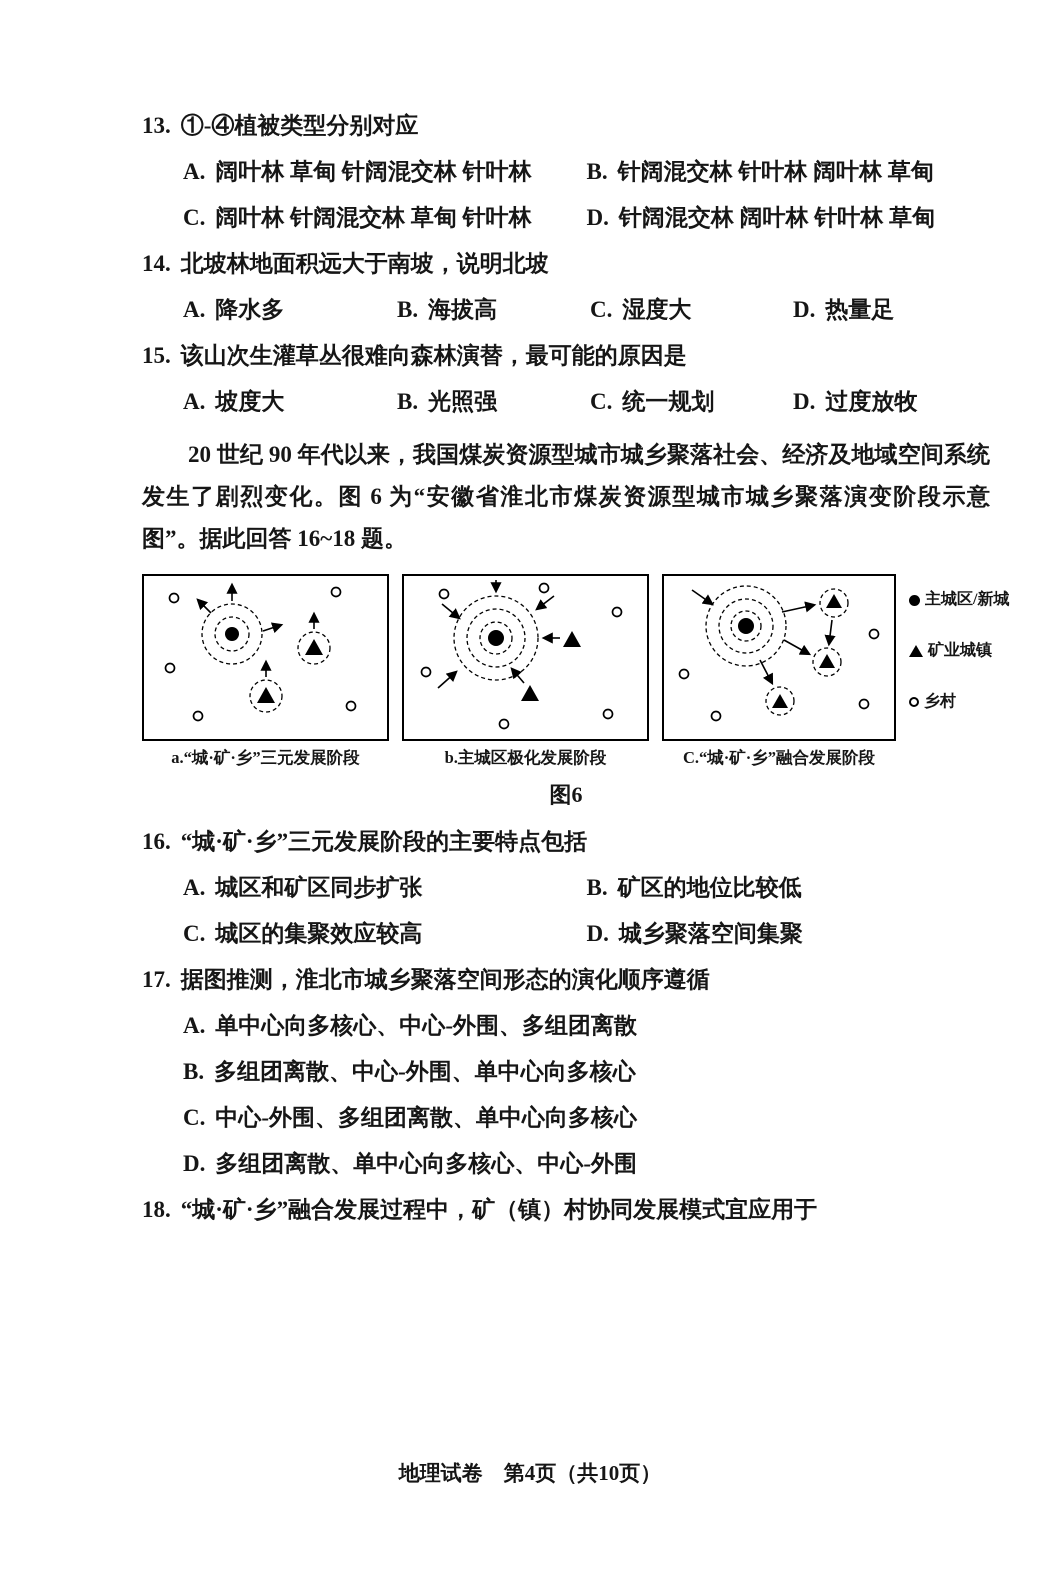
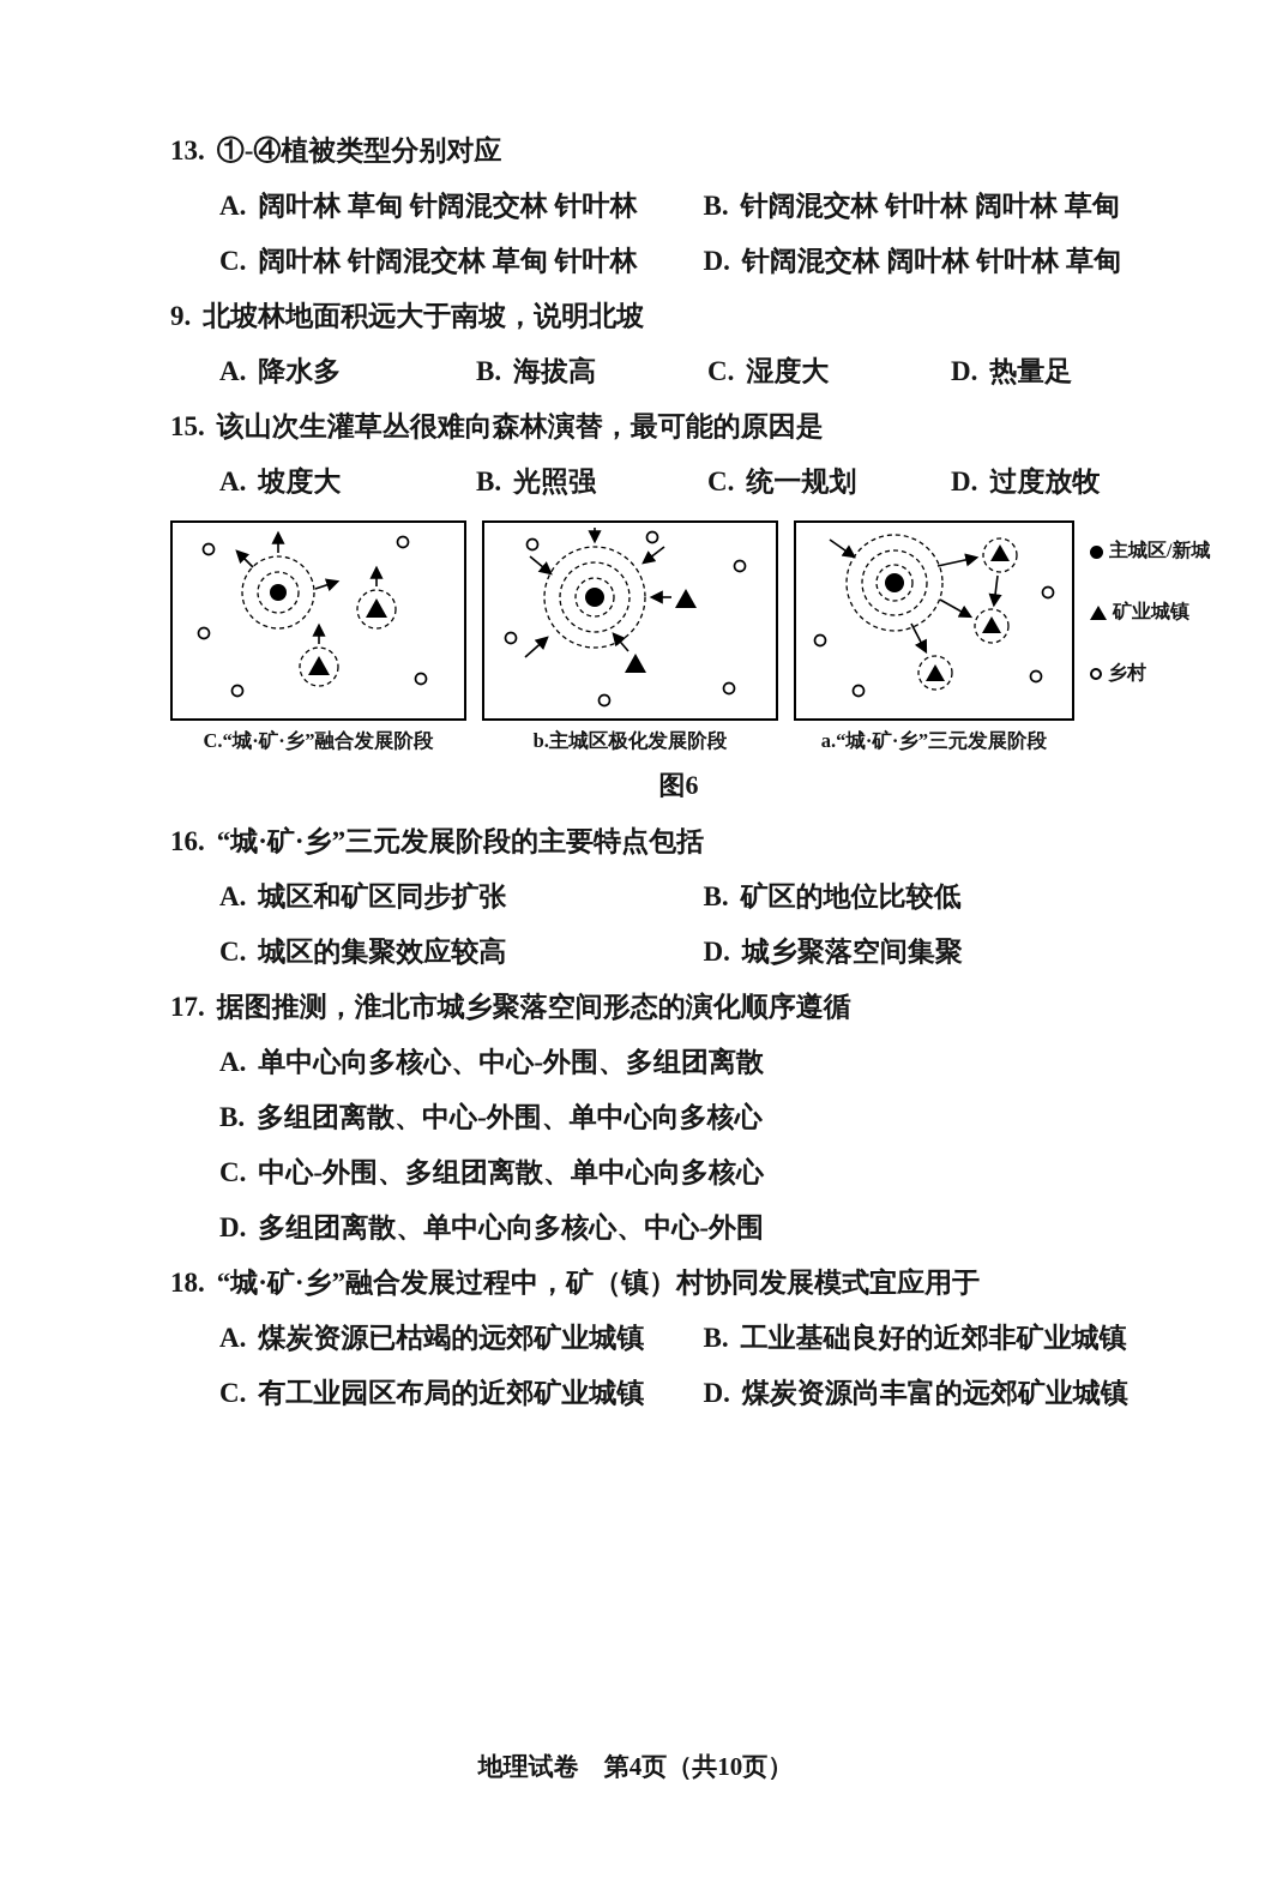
  13.
  ①-④植被类型分别对应
  A. 阔叶林 草甸 针阔混交林 针叶林
  B. 针阔混交林 针叶林 阔叶林 草甸
  C. 阔叶林 针阔混交林 草甸 针叶林
  D. 针阔混交林 阔叶林 针叶林 草甸
- 14.
+ 9.
  北坡林地面积远大于南坡，说明北坡
  A. 降水多
  B. 海拔高
  C. 湿度大
  D. 热量足
  15.
  该山次生灌草丛很难向森林演替，最可能的原因是
  A. 坡度大
  B. 光照强
  C. 统一规划
  D. 过度放牧
- 20 世纪 90 年代以来，我国煤炭资源型城市城乡聚落社会、经济及地域空间系统发生了剧烈变化。图 6 为“安徽省淮北市煤炭资源型城市城乡聚落演变阶段示意图”。据此回答 16~18 题。
- a.“城·矿·乡”三元发展阶段
+ C.“城·矿·乡”融合发展阶段
  b.主城区极化发展阶段
- C.“城·矿·乡”融合发展阶段
+ a.“城·矿·乡”三元发展阶段
  主城区/新城
  矿业城镇
  乡村
  图6
  16.
  “城·矿·乡”三元发展阶段的主要特点包括
  A. 城区和矿区同步扩张
  B. 矿区的地位比较低
  C. 城区的集聚效应较高
  D. 城乡聚落空间集聚
  17.
  据图推测，淮北市城乡聚落空间形态的演化顺序遵循
  A. 单中心向多核心、中心-外围、多组团离散
  B. 多组团离散、中心-外围、单中心向多核心
  C. 中心-外围、多组团离散、单中心向多核心
  D. 多组团离散、单中心向多核心、中心-外围
  18.
  “城·矿·乡”融合发展过程中，矿（镇）村协同发展模式宜应用于
+ A. 煤炭资源已枯竭的远郊矿业城镇
+ B. 工业基础良好的近郊非矿业城镇
+ C. 有工业园区布局的近郊矿业城镇
+ D. 煤炭资源尚丰富的远郊矿业城镇
  地理试卷 第4页（共10页）
